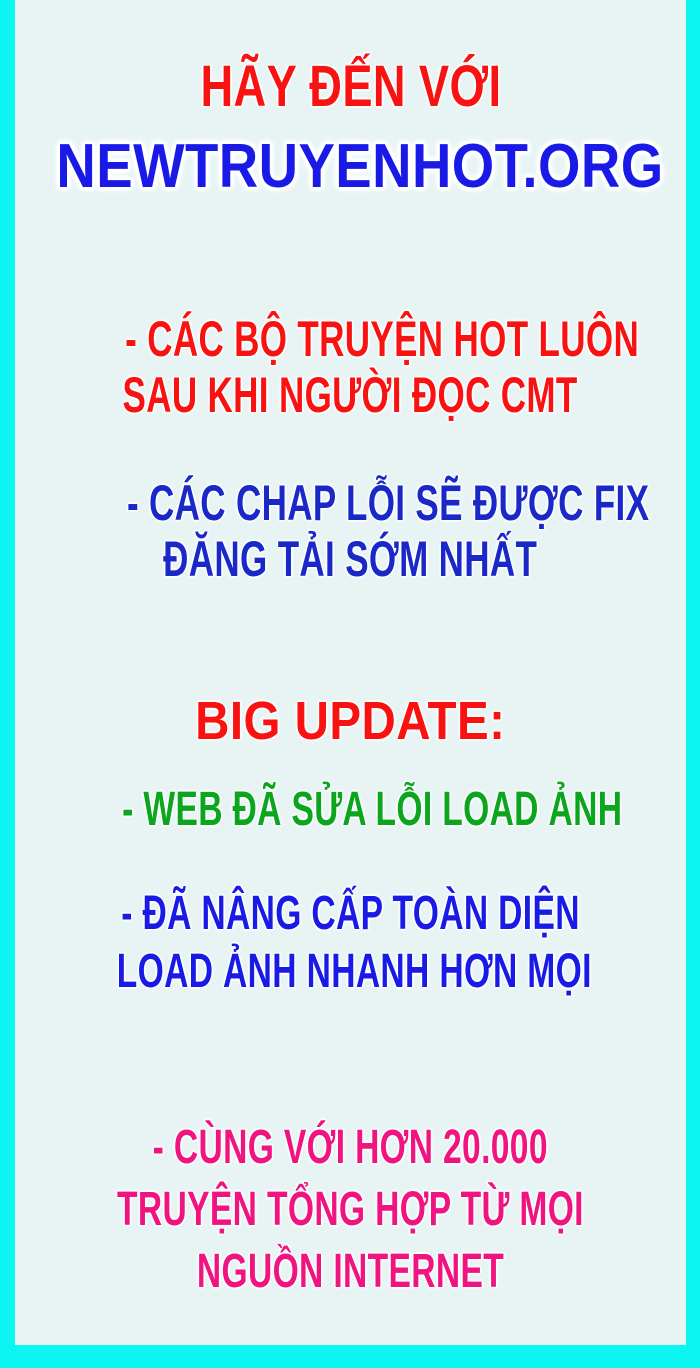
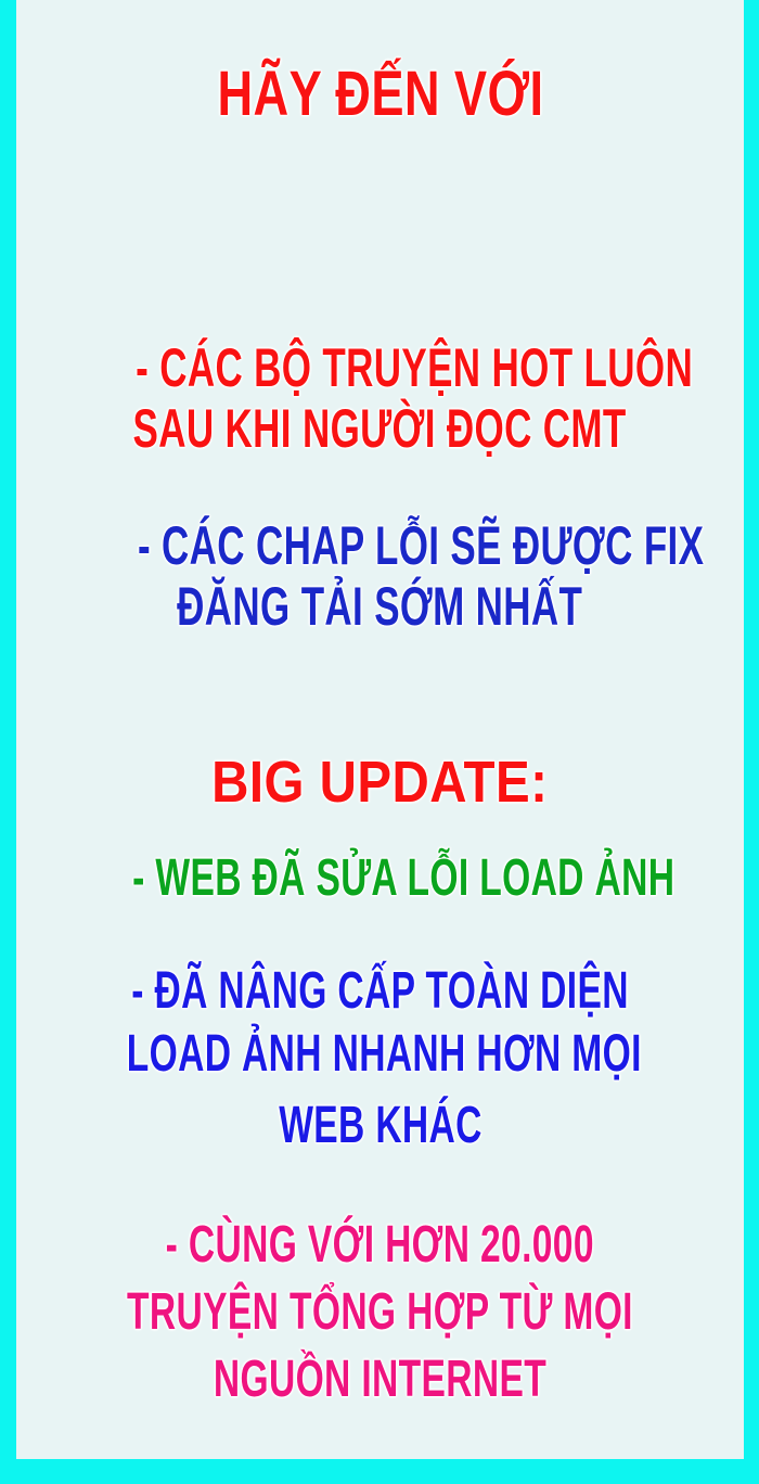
  HÃY ĐẾN VỚI
- NEWTRUYENHOT.ORG
  - CÁC BỘ TRUYỆN HOT LUÔN
  SAU KHI NGƯỜI ĐỌC CMT
  - CÁC CHAP LỖI SẼ ĐƯỢC FIX
  ĐĂNG TẢI SỚM NHẤT
  BIG UPDATE:
  - WEB ĐÃ SỬA LỖI LOAD ẢNH
  - ĐÃ NÂNG CẤP TOÀN DIỆN
  LOAD ẢNH NHANH HƠN MỌI
+ WEB KHÁC
  - CÙNG VỚI HƠN 20.000
  TRUYỆN TỔNG HỢP TỪ MỌI
  NGUỒN INTERNET
